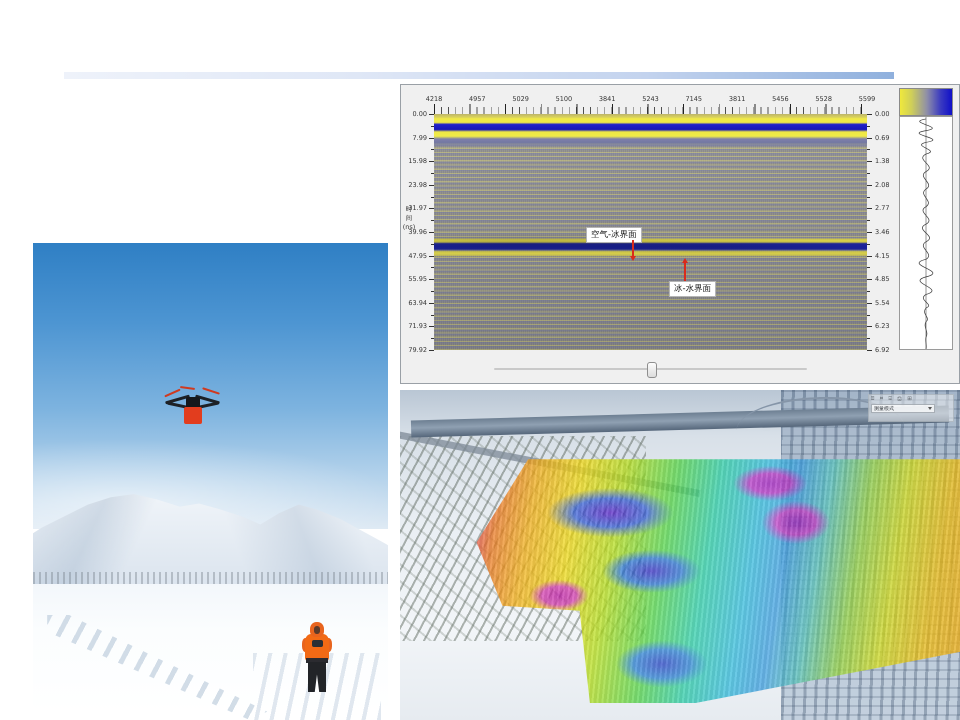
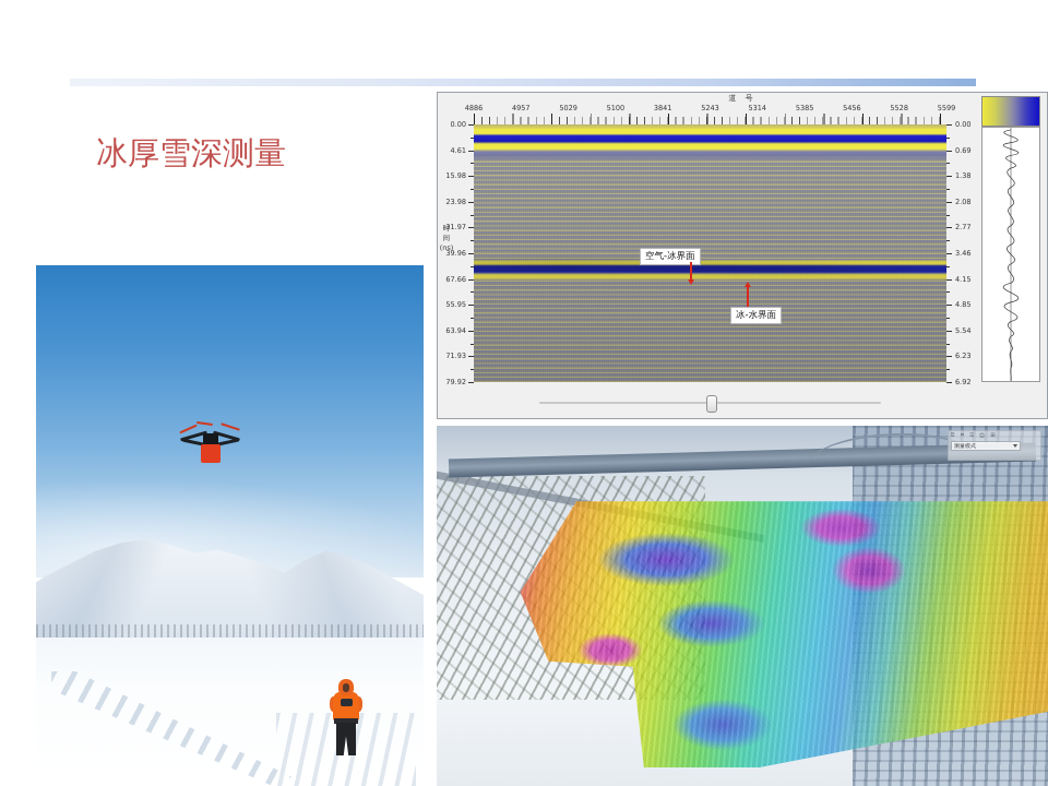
+ 冰厚雪深测量
+ 道 号
- 4218
+ 4886
  4957
  5029
  5100
  3841
  5243
- 7145
+ 5314
- 3811
+ 5385
  5456
  5528
  5599
  0.00
- 7.99
+ 4.61
  15.98
  23.98
  31.97
  39.96
- 47.95
+ 67.66
  55.95
  63.94
  71.93
  79.92
  时
  间
  (ns)
  0.00
  0.69
  1.38
  2.08
  2.77
  3.46
  4.15
  4.85
  5.54
  6.23
  6.92
  空气-冰界面
  冰-水界面
